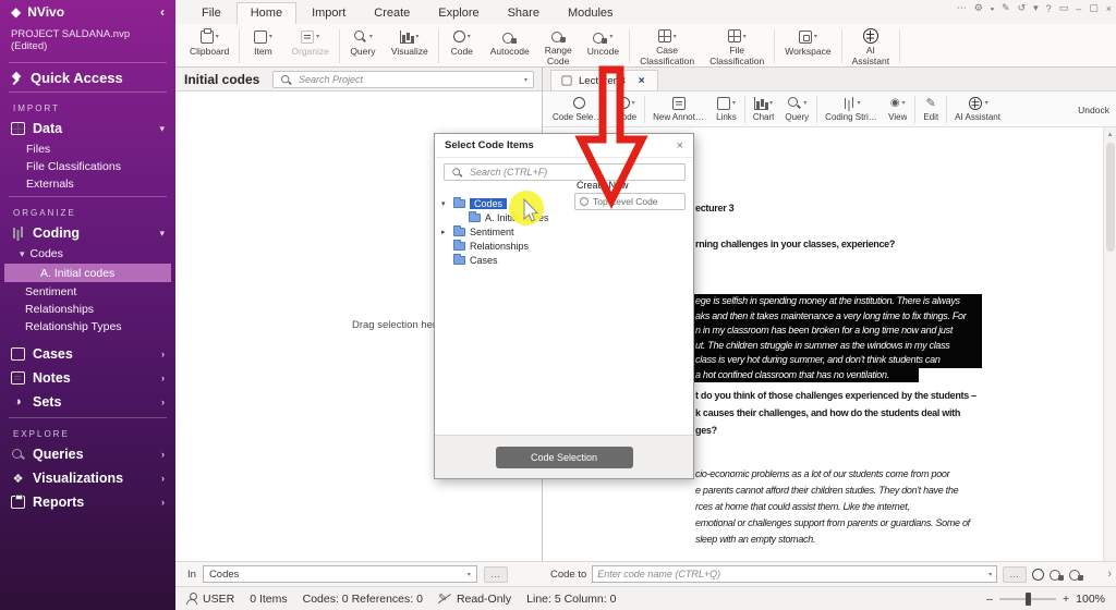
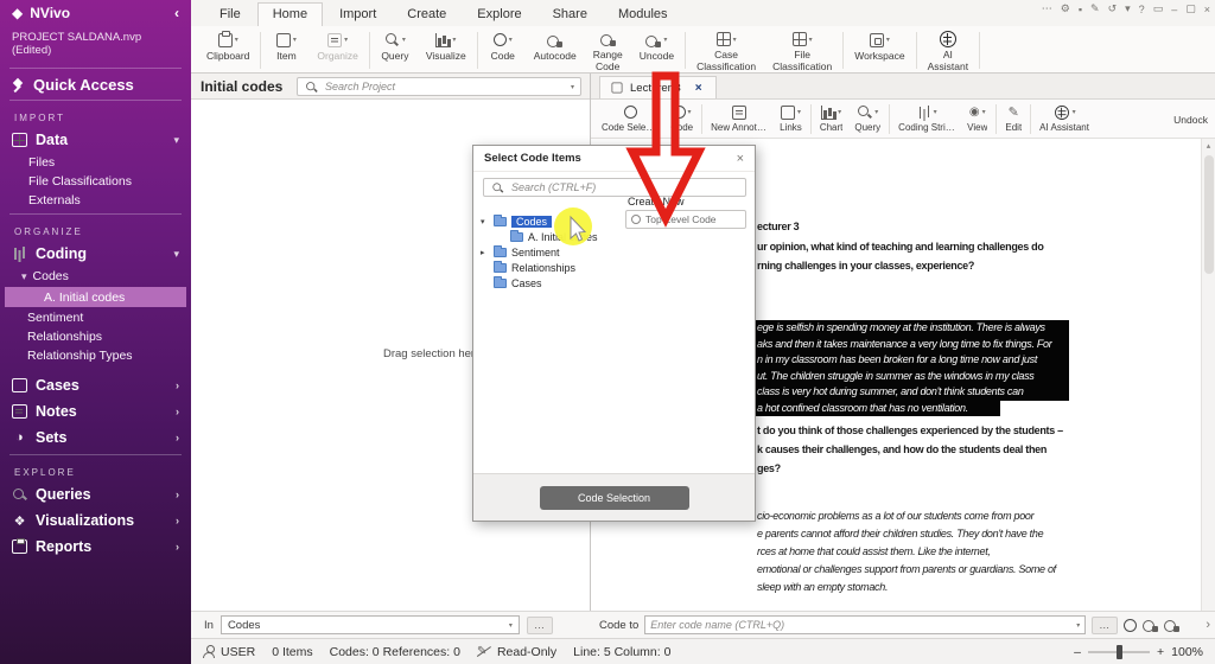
  ◆
  NVivo
  ‹
  PROJECT SALDANA.nvp (Edited)
  Quick Access
  IMPORT
  Data
  ▾
  Files
  File Classifications
  Externals
  ORGANIZE
  Coding
  ▾
  ▾
  Codes
  A. Initial codes
  Sentiment
  Relationships
  Relationship Types
  Cases
  ›
  Notes
  ›
  ◑
  Sets
  ›
  EXPLORE
  Queries
  ›
  ❖
  Visualizations
  ›
  Reports
  ›
  File
  Home
  Import
  Create
  Explore
  Share
  Modules
  ⋯
  ⚙
  ▪
  ✎
  ↺
  ▾
  ?
  ▭
  –
  ▢
  ×
  Clipboard
  Item
  Organize
  Query
  Visualize
  Code
  Autocode
  Range
  Code
  Uncode
  Case
  Classification
  File
  Classification
  Workspace
  AI
  Assistant
  Initial codes
  Search Project
  In
  Codes
  …
  ×
  Code Select
  ode
  New Annotati
  Links
  Chart
  Query
  Coding Stripe
  ◉
  View
  ✎
  Edit
  AI Assistant
  Undock
  ecturer 3
+ ur opinion, what kind of teaching and learning challenges do
  rning challenges in your classes, experience?
  ege is selfish in spending money at the institution. There is always
  aks and then it takes maintenance a very long time to fix things. For
  n in my classroom has been broken for a long time now and just
  ut. The children struggle in summer as the windows in my class
  class is very hot during summer, and don't think students can
  a hot confined classroom that has no ventilation.
  t do you think of those challenges experienced by the students –
- k causes their challenges, and how do the students deal with
+ k causes their challenges, and how do the students deal then
  ges?
  cio-economic problems as a lot of our students come from poor
  e parents cannot afford their children studies. They don't have the
  rces at home that could assist them. Like the internet,
  emotional or challenges support from parents or guardians. Some of
  sleep with an empty stomach.
  Code to
  Enter code name (CTRL+Q)
  …
  ›
  USER
  0 Items
  Codes: 0 References: 0
  ✎
  Read-Only
  Line: 5 Column: 0
  –
  +
  100%
  Select Code Items
  ×
  Search (CTRL+F)
  Codes
  Sentiment
  Relationships
  Cases
  Creat Nw
  Topevel Code
  Code Selection
